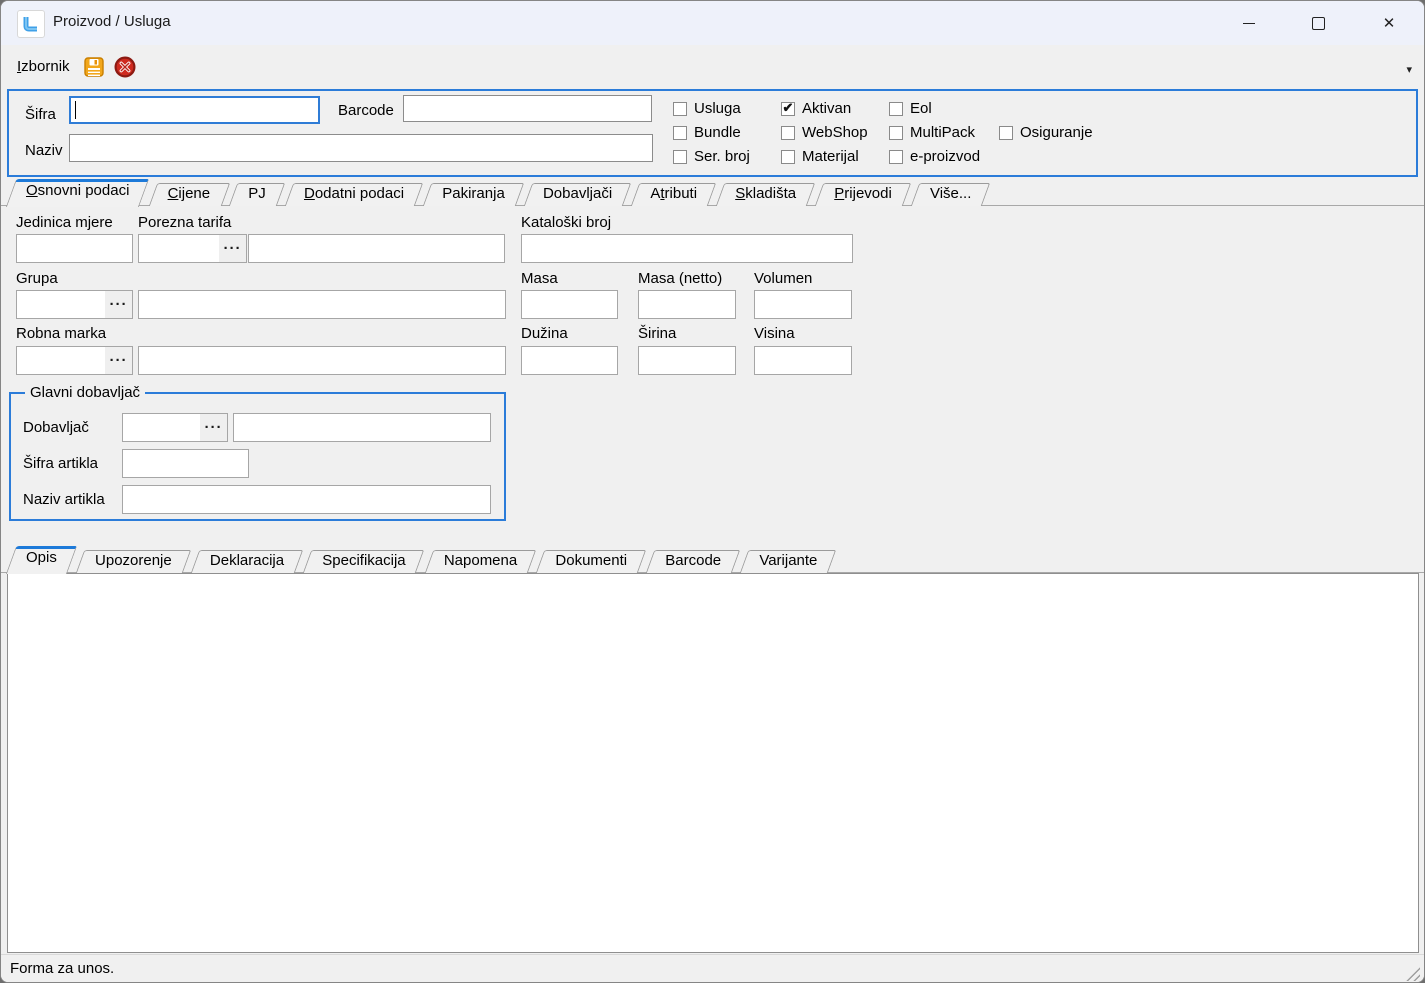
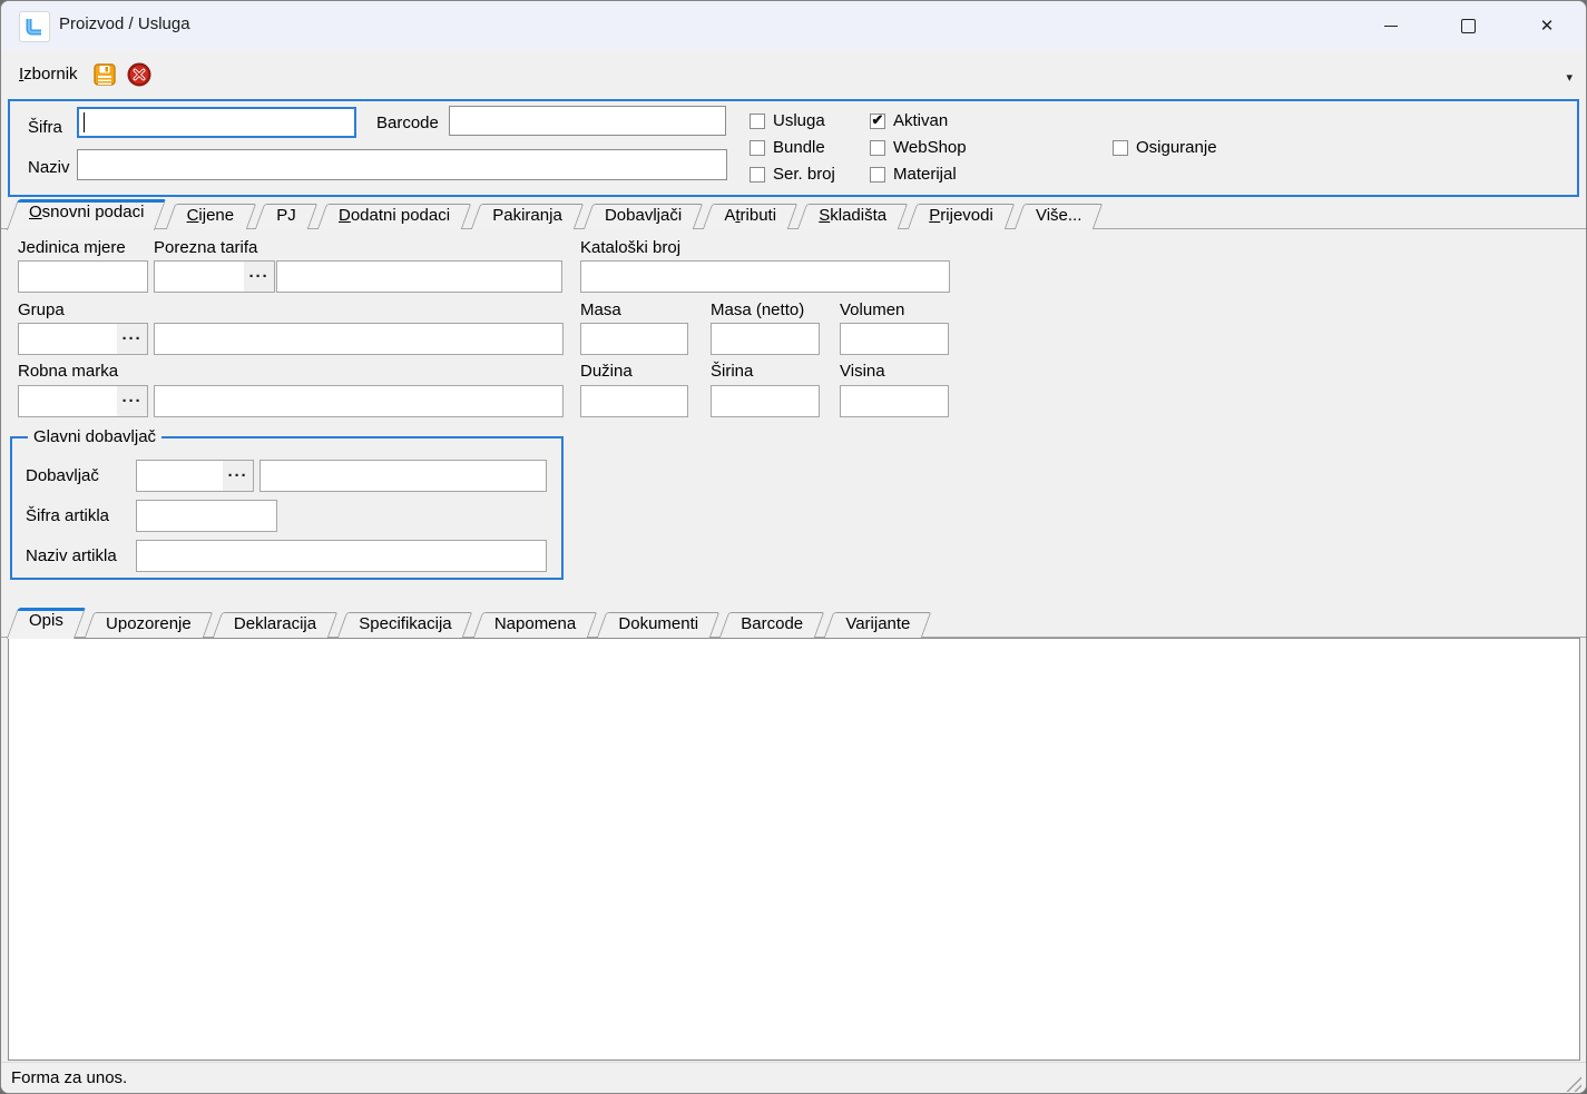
  Proizvod / Usluga
  ✕
  Izbornik
  ▾
  Šifra
  Barcode
  Naziv
  Usluga
  Bundle
  Ser. broj
  ✔
  Aktivan
  WebShop
  Materijal
- Eol
- MultiPack
- e-proizvod
  Osiguranje
  Osnovni podaci Cijene PJ Dodatni podaci Pakiranja Dobavljači Atributi Skladišta Prijevodi Više...
  Jedinica mjere
  Porezna tarifa
  Kataloški broj
  ···
  Grupa
  Masa
  Masa (netto)
  Volumen
  ···
  Robna marka
  Dužina
  Širina
  Visina
  ···
  Glavni dobavljač
  Dobavljač
  ···
  Šifra artikla
  Naziv artikla
  Opis Upozorenje Deklaracija Specifikacija Napomena Dokumenti Barcode Varijante
  Forma za unos.
